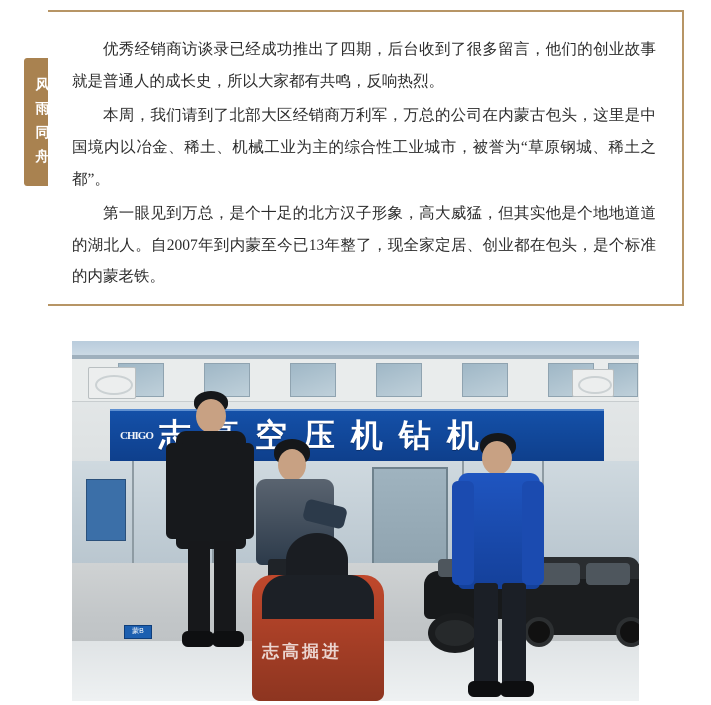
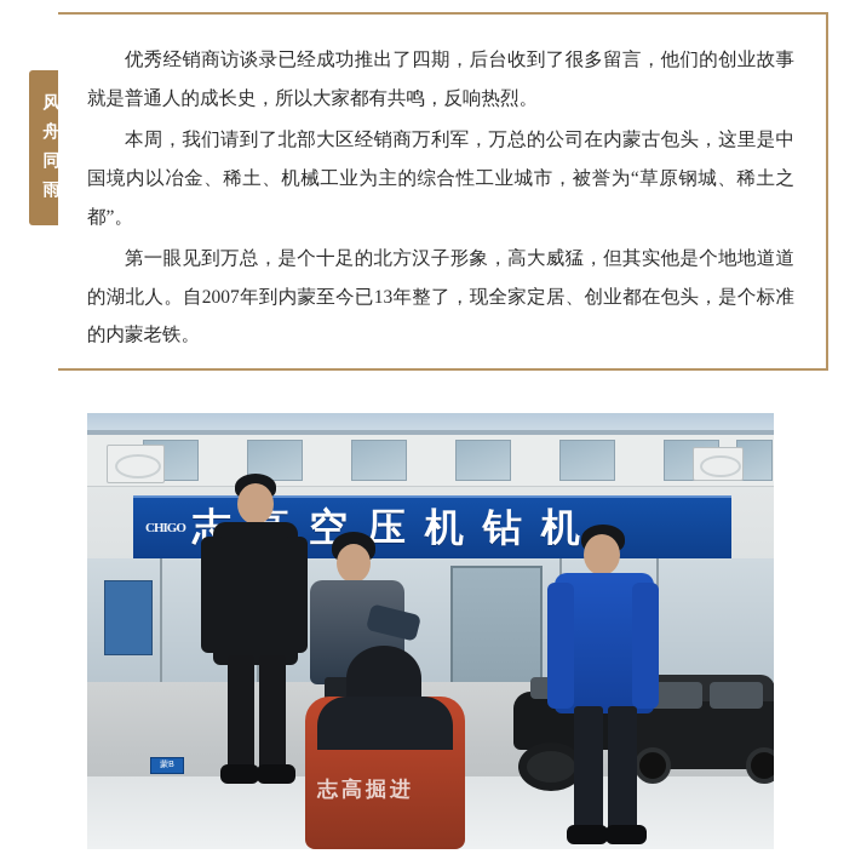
  风
- 雨
+ 舟
  同
- 舟
+ 雨
  优秀经销商访谈录已经成功推出了四期，后台收到了很多留言，他们的创业故事就是普通人的成长史，所以大家都有共鸣，反响热烈。
  本周，我们请到了北部大区经销商万利军，万总的公司在内蒙古包头，这里是中国境内以冶金、稀土、机械工业为主的综合性工业城市，被誉为“草原钢城、稀土之都”。
  第一眼见到万总，是个十足的北方汉子形象，高大威猛，但其实他是个地地道道的湖北人。自2007年到内蒙至今已13年整了，现全家定居、创业都在包头，是个标准的内蒙老铁。
  CHIGO
  空压机钻机
  志高掘进
